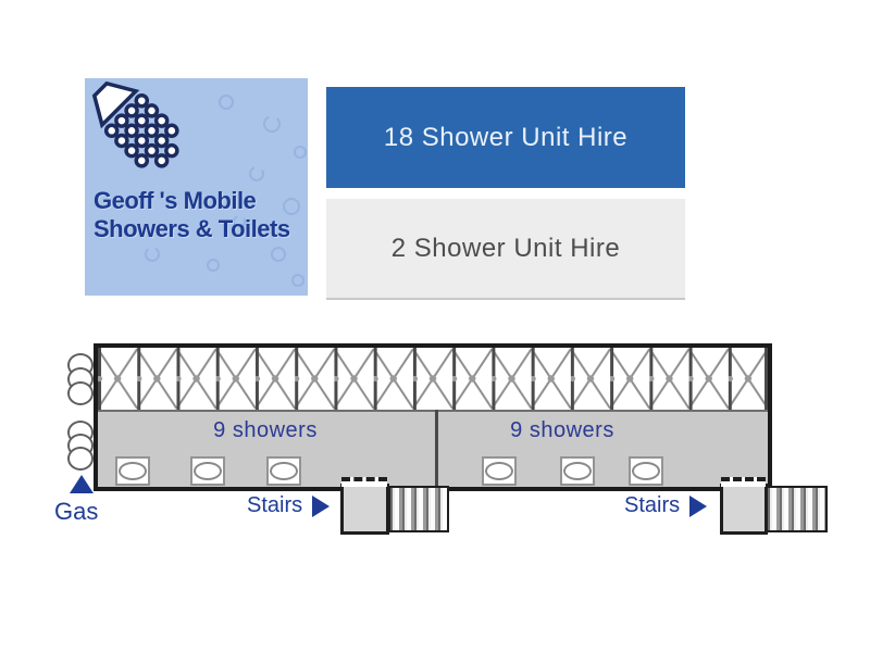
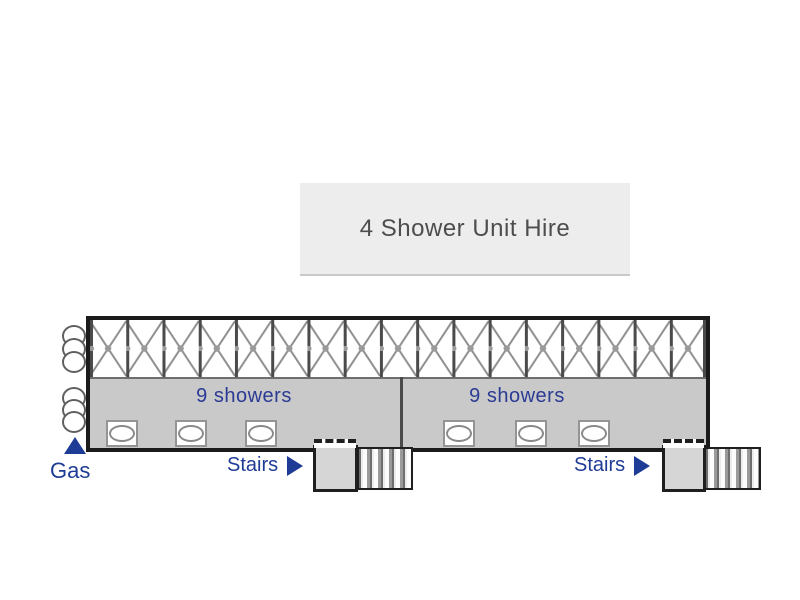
- Geoff 's Mobile
- Showers & Toilets
- 18 Shower Unit Hire
- 2 Shower Unit Hire
+ 4 Shower Unit Hire
  9 showers
  9 showers
  Gas
  Stairs
  Stairs
